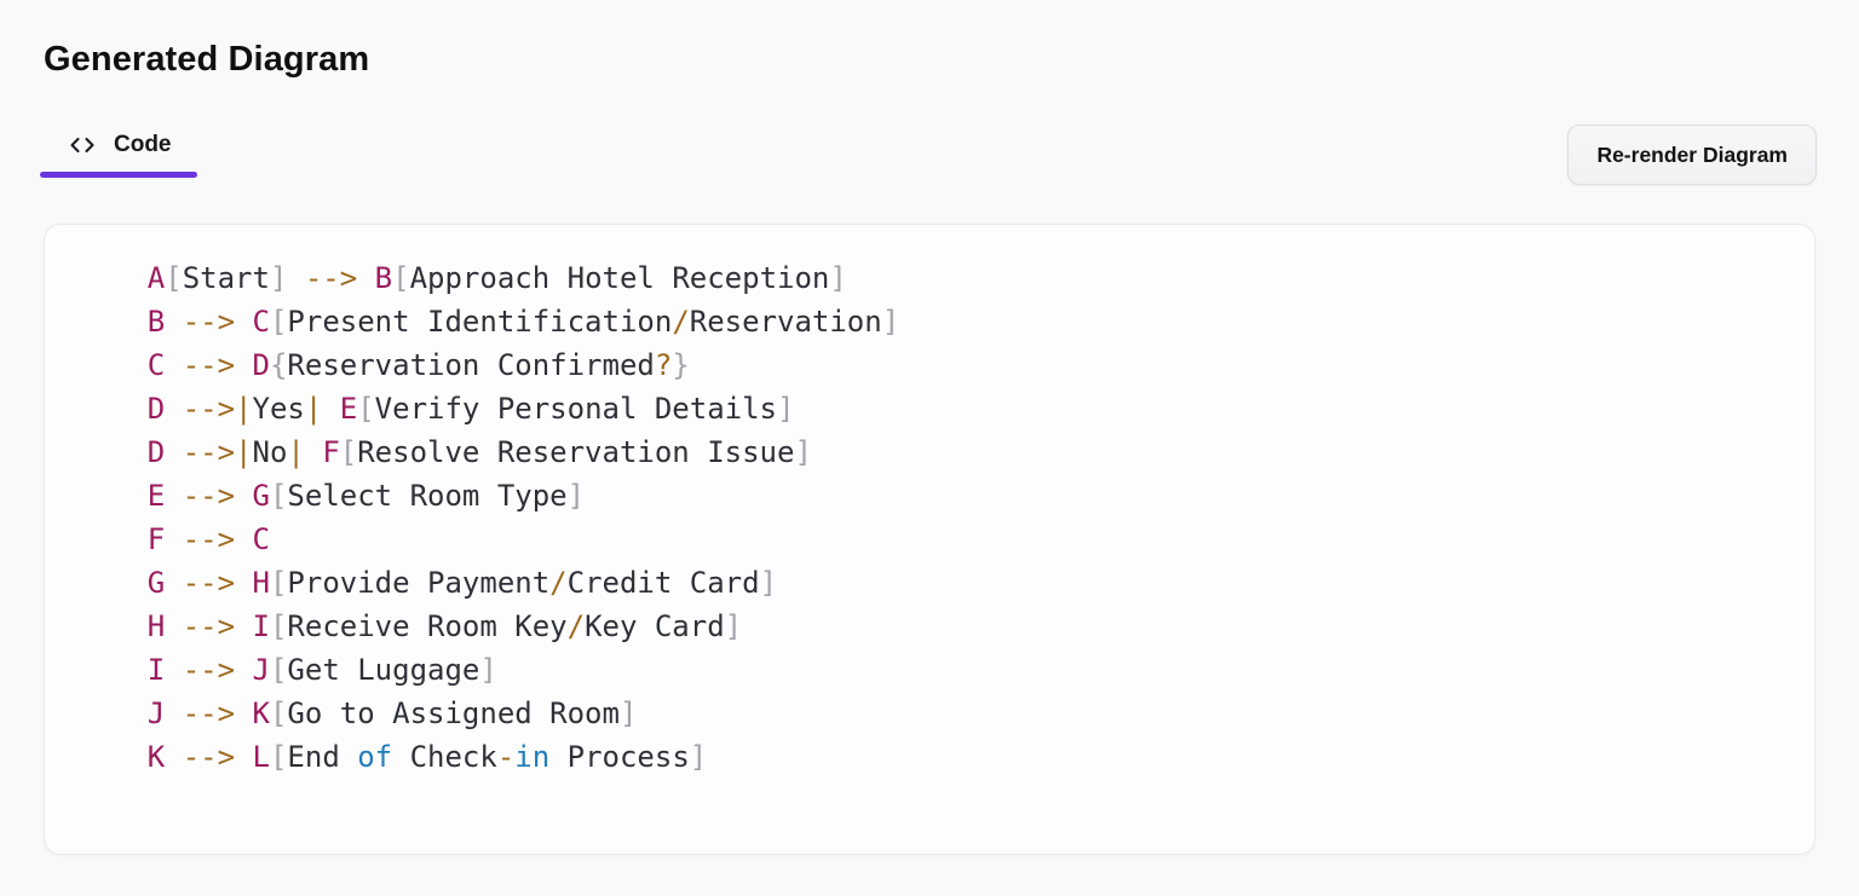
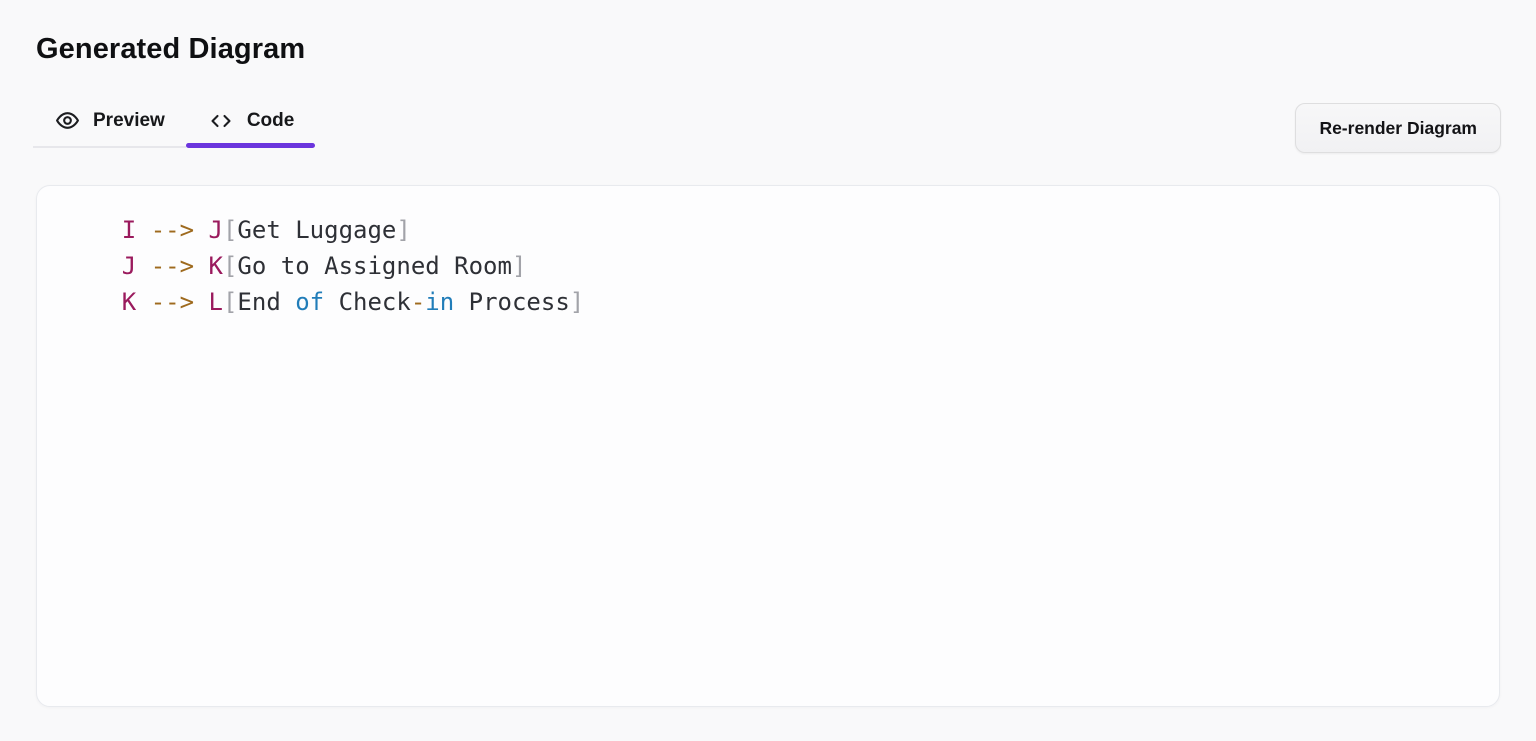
  Generated Diagram
+ Preview
  Code
  Re-render Diagram
- A[Start] --> B[Approach Hotel Reception]
- B --> C[Present Identification/Reservation]
- C --> D{Reservation Confirmed?}
- D -->|Yes| E[Verify Personal Details]
- D -->|No| F[Resolve Reservation Issue]
- E --> G[Select Room Type]
- F --> C
- G --> H[Provide Payment/Credit Card]
- H --> I[Receive Room Key/Key Card]
  I --> J[Get Luggage]
  J --> K[Go to Assigned Room]
  K --> L[End of Check-in Process]
